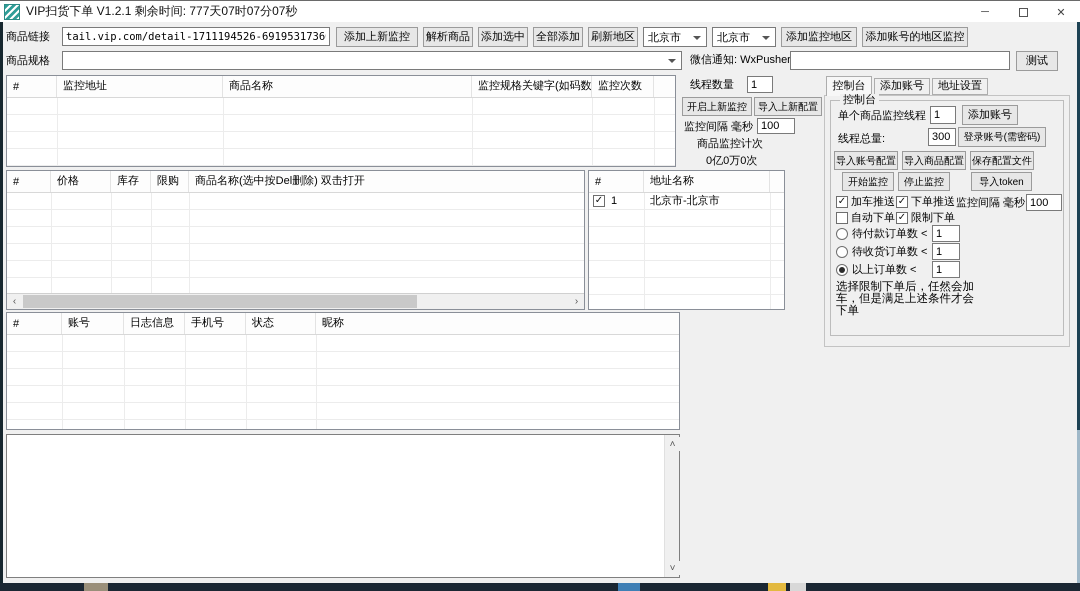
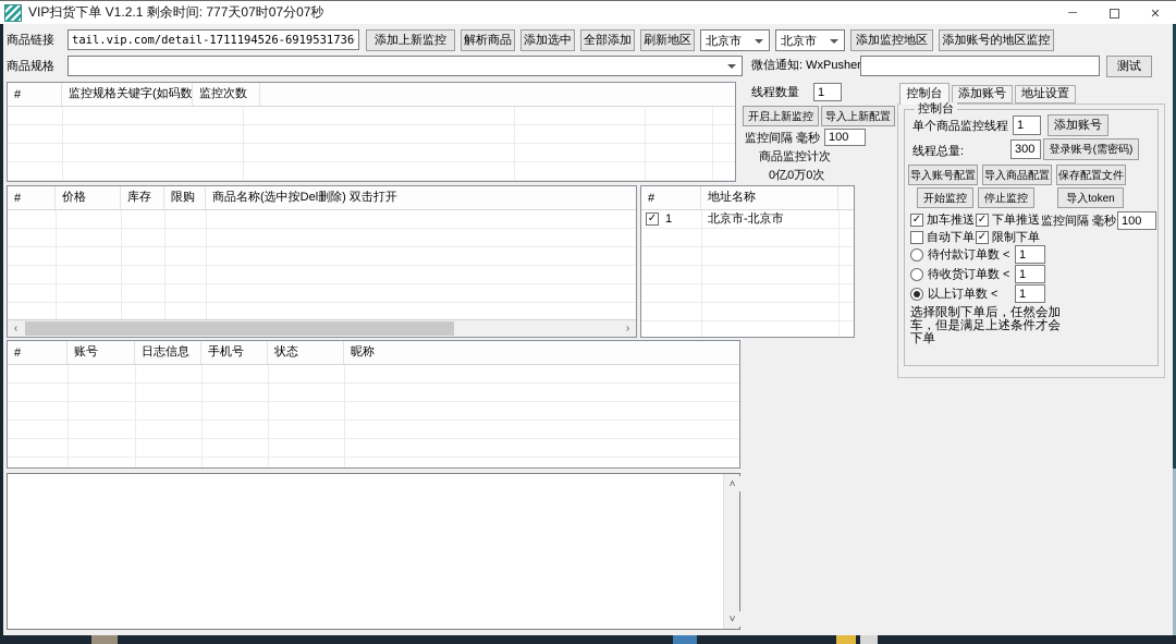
  VIP扫货下单 V1.2.1 剩余时间: 777天07时07分07秒
  ─
  ✕
  商品链接
  tail.vip.com/detail-1711194526-6919531736
  添加上新监控
  解析商品
  添加选中
  全部添加
  刷新地区
  北京市
  北京市
  添加监控地区
  添加账号的地区监控
  商品规格
  微信通知: WxPushe
  测试
  #
- 监控地址
- 商品名称
  监控规格关键字(如码数
  监控次数
  线程数量
  1
  开启上新监控
  导入上新配置
  监控间隔 毫秒
  100
  商品监控计次
  0亿0万0次
  #
  价格
  库存
  限购
  商品名称(选中按Del删除) 双击打开
  ‹
  ›
  #
  地址名称
  ✓
  1
  北京市-北京市
  #
  账号
  日志信息
  手机号
  状态
  昵称
  ˄
  ˅
  控制台
  添加账号
  地址设置
  控制台
  单个商品监控线程
  1
  添加账号
  线程总量:
  300
  登录账号(需密码)
  导入账号配置
  导入商品配置
  保存配置文件
  开始监控
  停止监控
  导入token
  ✓
  加车推送
  ✓
  下单推送
  监控间隔 毫秒
  100
  自动下单
  ✓
  限制下单
  待付款订单数 <
  1
  待收货订单数 <
  1
  以上订单数 <
  1
  选择限制下单后，任然会加
  车，但是满足上述条件才会
  下单
